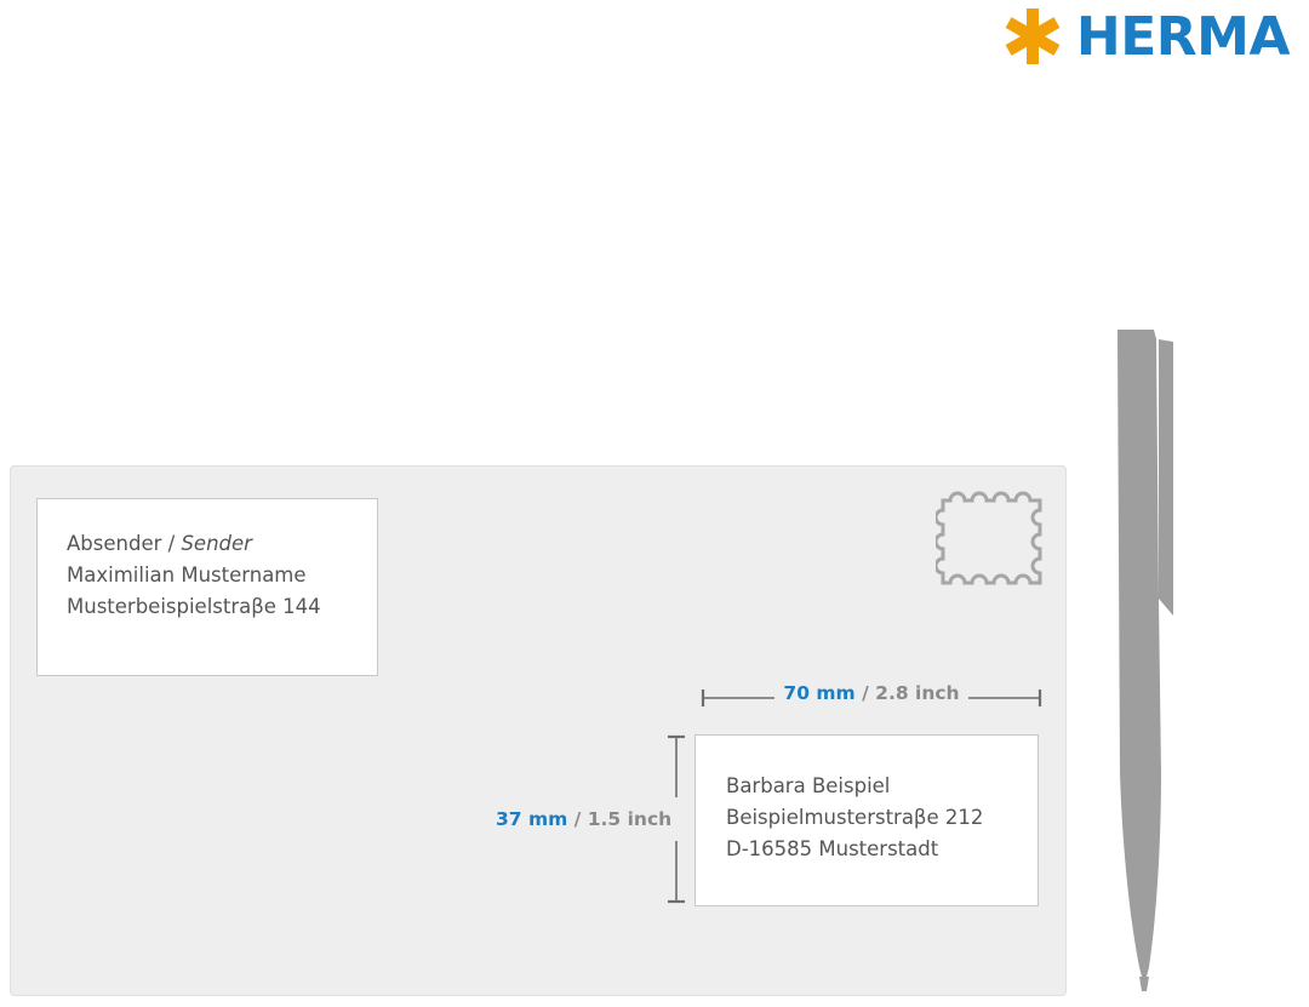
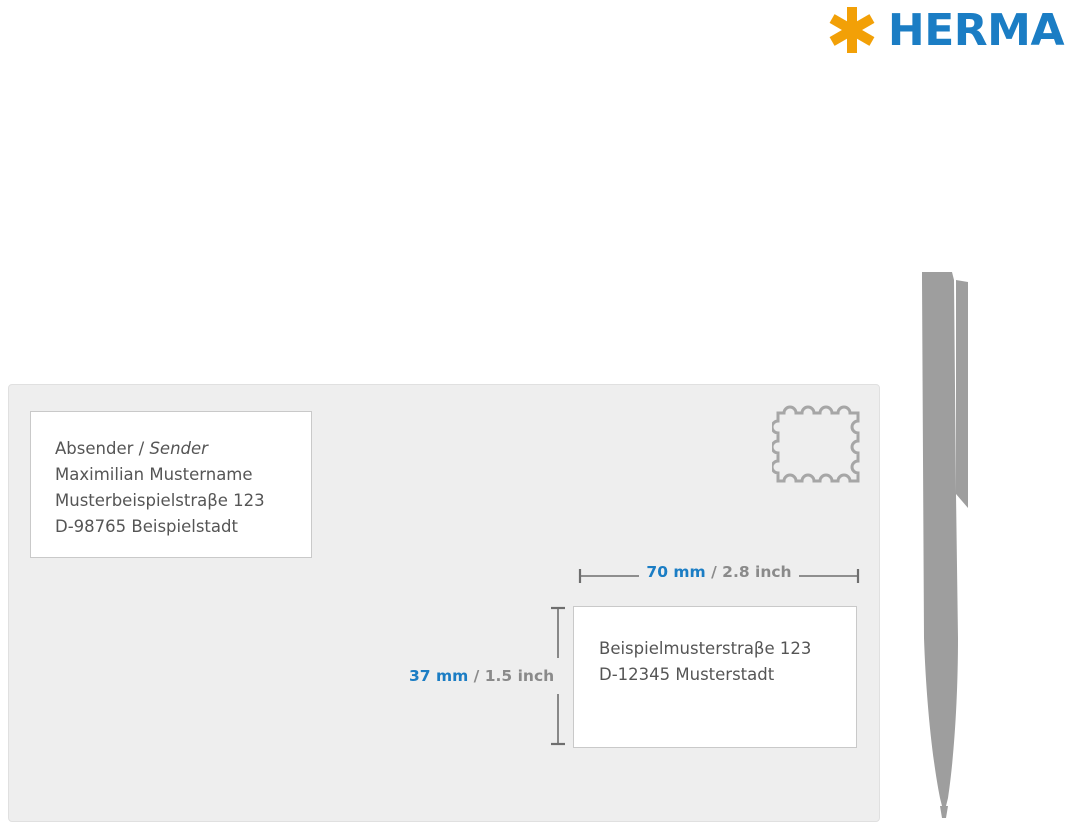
  HERMA
  Absender / Sender
  Maximilian Mustername
- Musterbeispielstraβe 144
+ Musterbeispielstraβe 123
+ D-98765 Beispielstadt
  70 mm / 2.8 inch
  37 mm / 1.5 inch
- Barbara Beispiel
- Beispielmusterstraβe 212
+ Beispielmusterstraβe 123
- D-16585 Musterstadt
+ D-12345 Musterstadt
